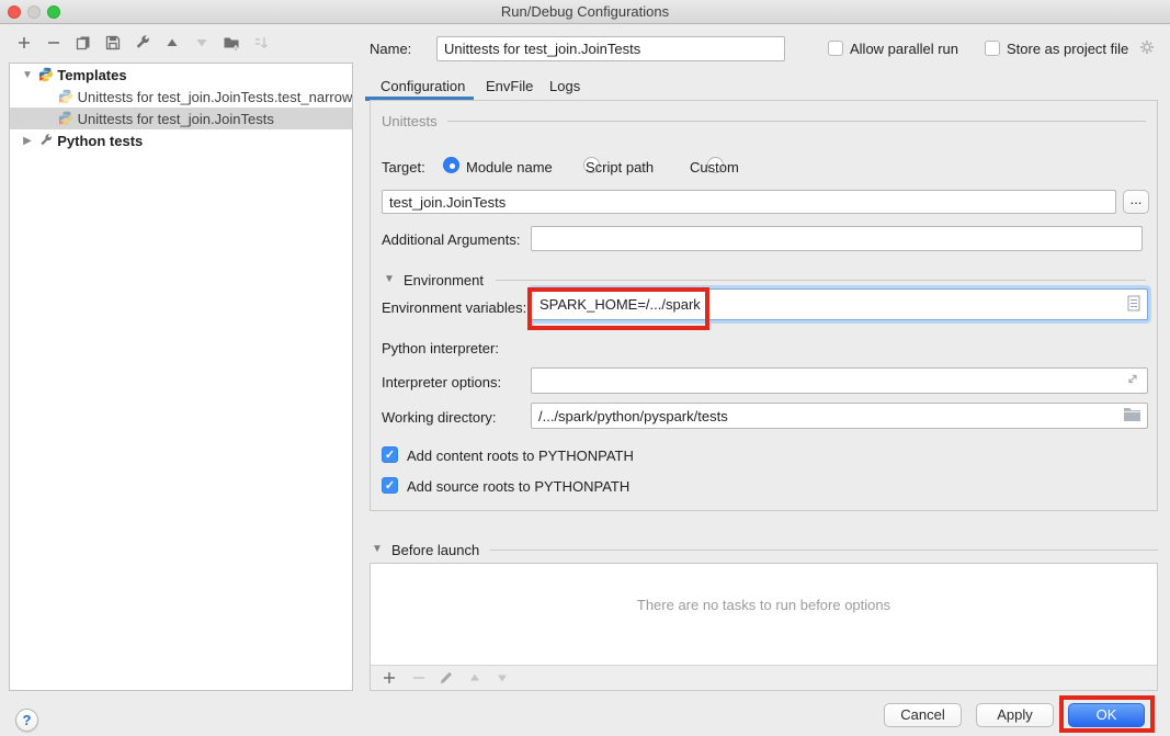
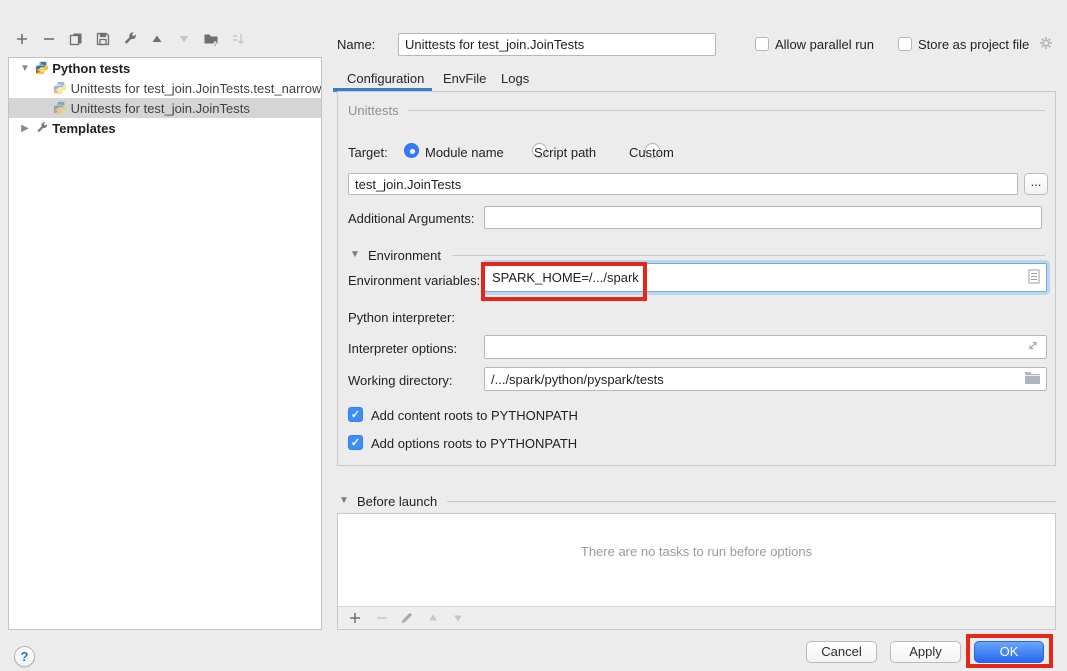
- Run/Debug Configurations
- ▼ Templates
+ ▼ Python tests
  Unittests for test_join.JoinTests.test_narrow
  Unittests for test_join.JoinTests
- ▶ Python tests
+ ▶ Templates
  Name:
  Unittests for test_join.JoinTests
  Allow parallel run
  Store as project file
  Configuration
  EnvFile
  Logs
  Unittests
  Target:
  Module name
  Script path
  Custom
  test_join.JoinTests
  ...
  Additional Arguments:
  ▼
  Environment
  Environment variables:
  SPARK_HOME=/.../spark
  Python interpreter:
  Interpreter options:
  Working directory:
  /.../spark/python/pyspark/tests
  ✓
  Add content roots to PYTHONPATH
  ✓
- Add source roots to PYTHONPATH
+ Add options roots to PYTHONPATH
  ▼
  Before launch
  There are no tasks to run before options
  ?
  Cancel
  Apply
  OK
